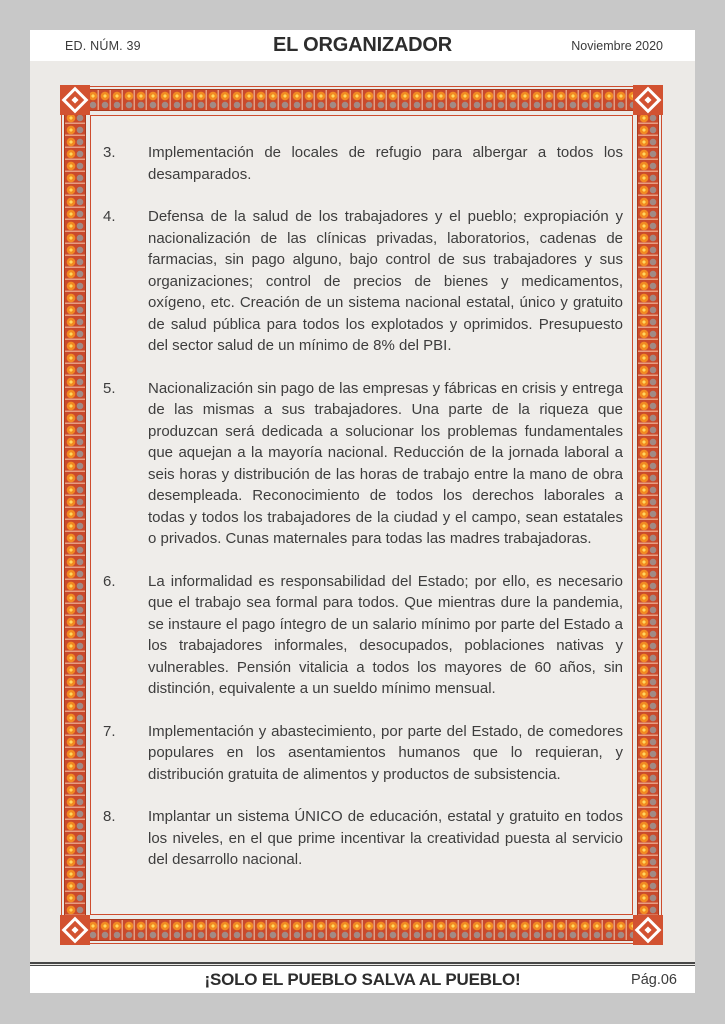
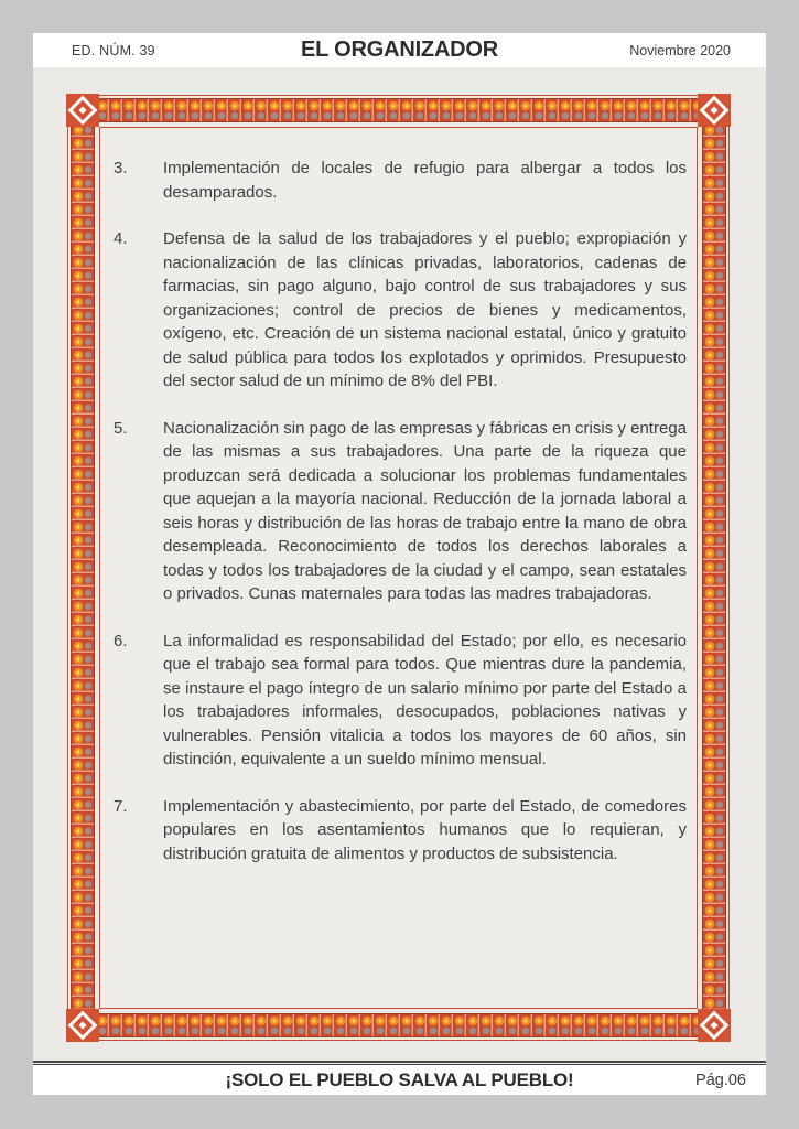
  ED. NÚM. 39
  EL ORGANIZADOR
  Noviembre 2020
  3.
  Implementación de locales de refugio para albergar a todos los desamparados.
  4.
  Defensa de la salud de los trabajadores y el pueblo; expropiación y nacionalización de las clínicas privadas, laboratorios, cadenas de farmacias, sin pago alguno, bajo control de sus trabajadores y sus organizaciones; control de precios de bienes y medicamentos, oxígeno, etc. Creación de un sistema nacional estatal, único y gratuito de salud pública para todos los explotados y oprimidos. Presupuesto del sector salud de un mínimo de 8% del PBI.
  5.
  Nacionalización sin pago de las empresas y fábricas en crisis y entrega de las mismas a sus trabajadores. Una parte de la riqueza que produzcan será dedicada a solucionar los problemas fundamentales que aquejan a la mayoría nacional. Reducción de la jornada laboral a seis horas y distribución de las horas de trabajo entre la mano de obra desempleada. Reconocimiento de todos los derechos laborales a todas y todos los trabajadores de la ciudad y el campo, sean estatales o privados. Cunas maternales para todas las madres trabajadoras.
  6.
  La informalidad es responsabilidad del Estado; por ello, es necesario que el trabajo sea formal para todos. Que mientras dure la pandemia, se instaure el pago íntegro de un salario mínimo por parte del Estado a los trabajadores informales, desocupados, poblaciones nativas y vulnerables. Pensión vitalicia a todos los mayores de 60 años, sin distinción, equivalente a un sueldo mínimo mensual.
  7.
  Implementación y abastecimiento, por parte del Estado, de comedores populares en los asentamientos humanos que lo requieran, y distribución gratuita de alimentos y productos de subsistencia.
- 8.
- Implantar un sistema ÚNICO de educación, estatal y gratuito en todos los niveles, en el que prime incentivar la creatividad puesta al servicio del desarrollo nacional.
  ¡SOLO EL PUEBLO SALVA AL PUEBLO!
  Pág.06
